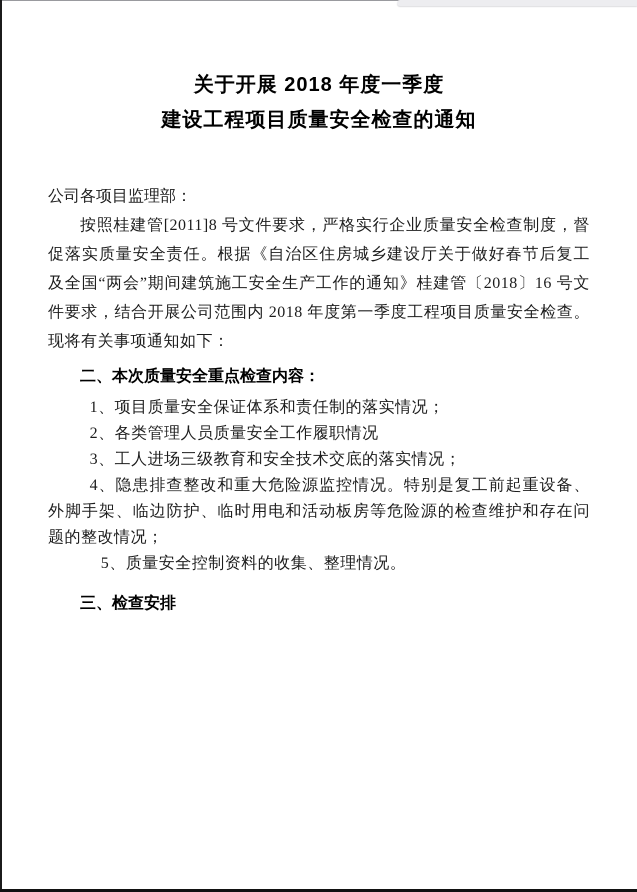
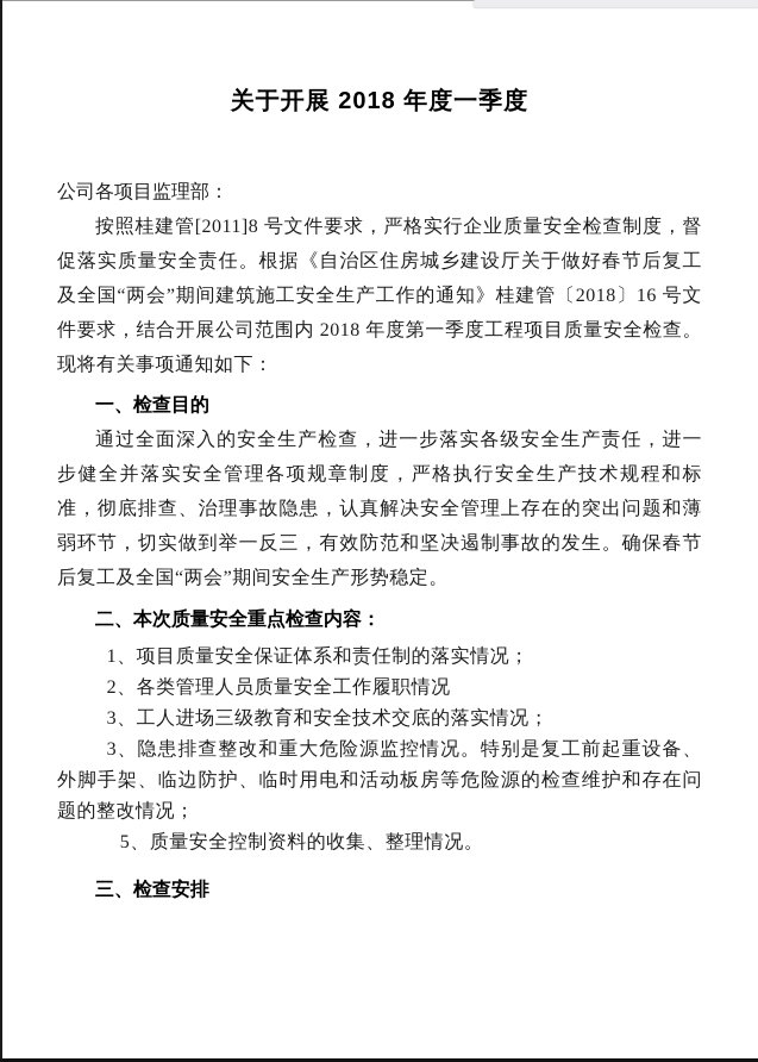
  关于开展 2018 年度一季度
- 建设工程项目质量安全检查的通知
  公司各项目监理部：
  按照桂建管[2011]8 号文件要求，严格实行企业质量安全检查制度，督促落实质量安全责任。根据《自治区住房城乡建设厅关于做好春节后复工及全国“两会”期间建筑施工安全生产工作的通知》桂建管〔2018〕16 号文件要求，结合开展公司范围内 2018 年度第一季度工程项目质量安全检查。现将有关事项通知如下：
+ 一、检查目的
+ 通过全面深入的安全生产检查，进一步落实各级安全生产责任，进一步健全并落实安全管理各项规章制度，严格执行安全生产技术规程和标准，彻底排查、治理事故隐患，认真解决安全管理上存在的突出问题和薄弱环节，切实做到举一反三，有效防范和坚决遏制事故的发生。确保春节后复工及全国“两会”期间安全生产形势稳定。
  二、本次质量安全重点检查内容：
  1、项目质量安全保证体系和责任制的落实情况；
  2、各类管理人员质量安全工作履职情况
  3、工人进场三级教育和安全技术交底的落实情况；
- 4、隐患排查整改和重大危险源监控情况。特别是复工前起重设备、外脚手架、临边防护、临时用电和活动板房等危险源的检查维护和存在问题的整改情况；
+ 3、隐患排查整改和重大危险源监控情况。特别是复工前起重设备、外脚手架、临边防护、临时用电和活动板房等危险源的检查维护和存在问题的整改情况；
  5、质量安全控制资料的收集、整理情况。
  三、检查安排
